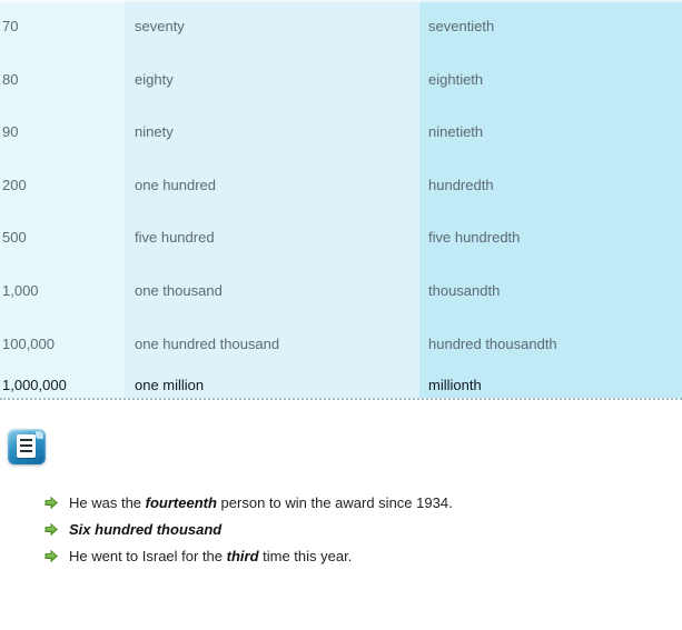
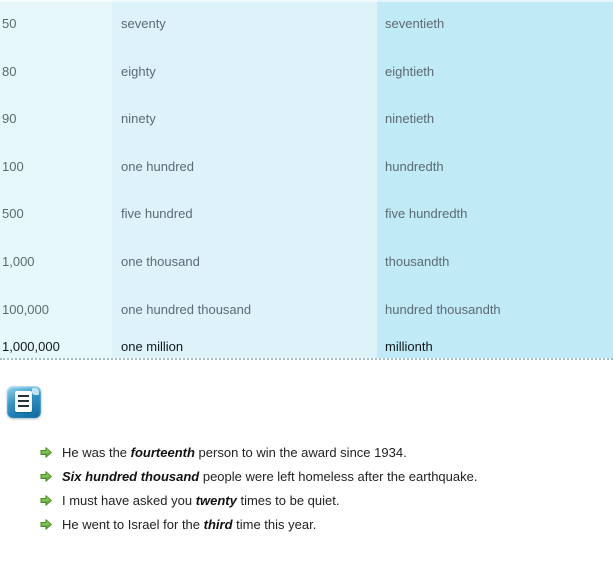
- 70
+ 50
  seventy
  seventieth
  80
  eighty
  eightieth
  90
  ninety
  ninetieth
- 200
+ 100
  one hundred
  hundredth
  500
  five hundred
  five hundredth
  1,000
  one thousand
  thousandth
  100,000
  one hundred thousand
  hundred thousandth
  1,000,000
  one million
  millionth
  He was the
  fourteenth
  person to win the award since 1934.
  Six hundred thousand
+ people were left homeless after the earthquake.
+ I must have asked you
+ twenty
+ times to be quiet.
  He went to Israel for the
  third
  time this year.
